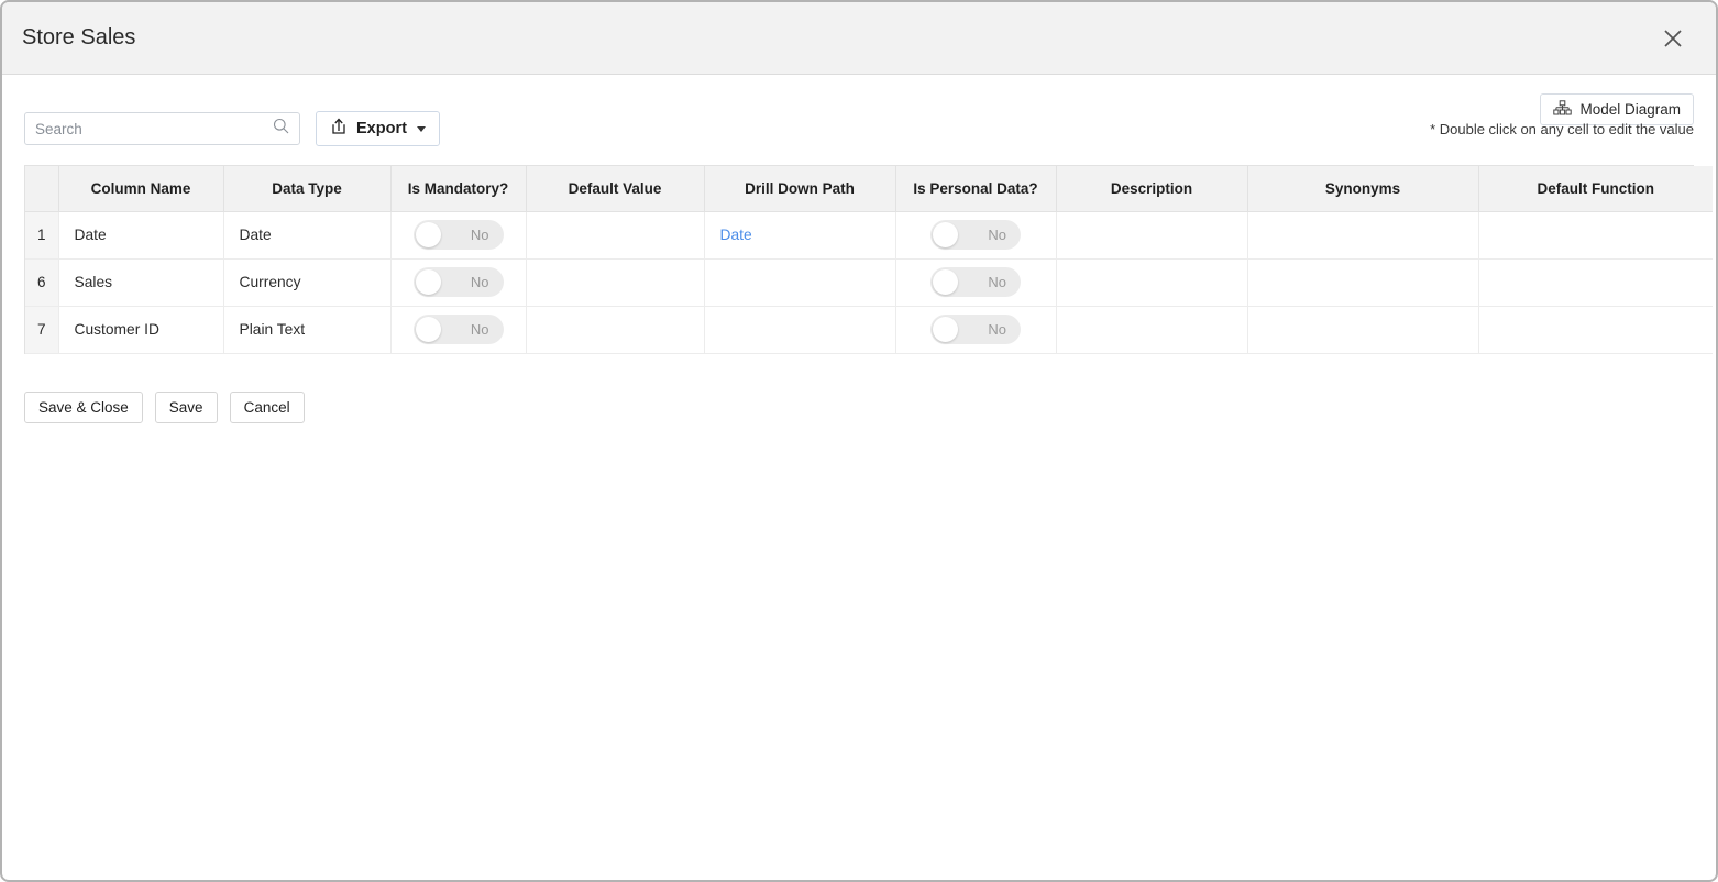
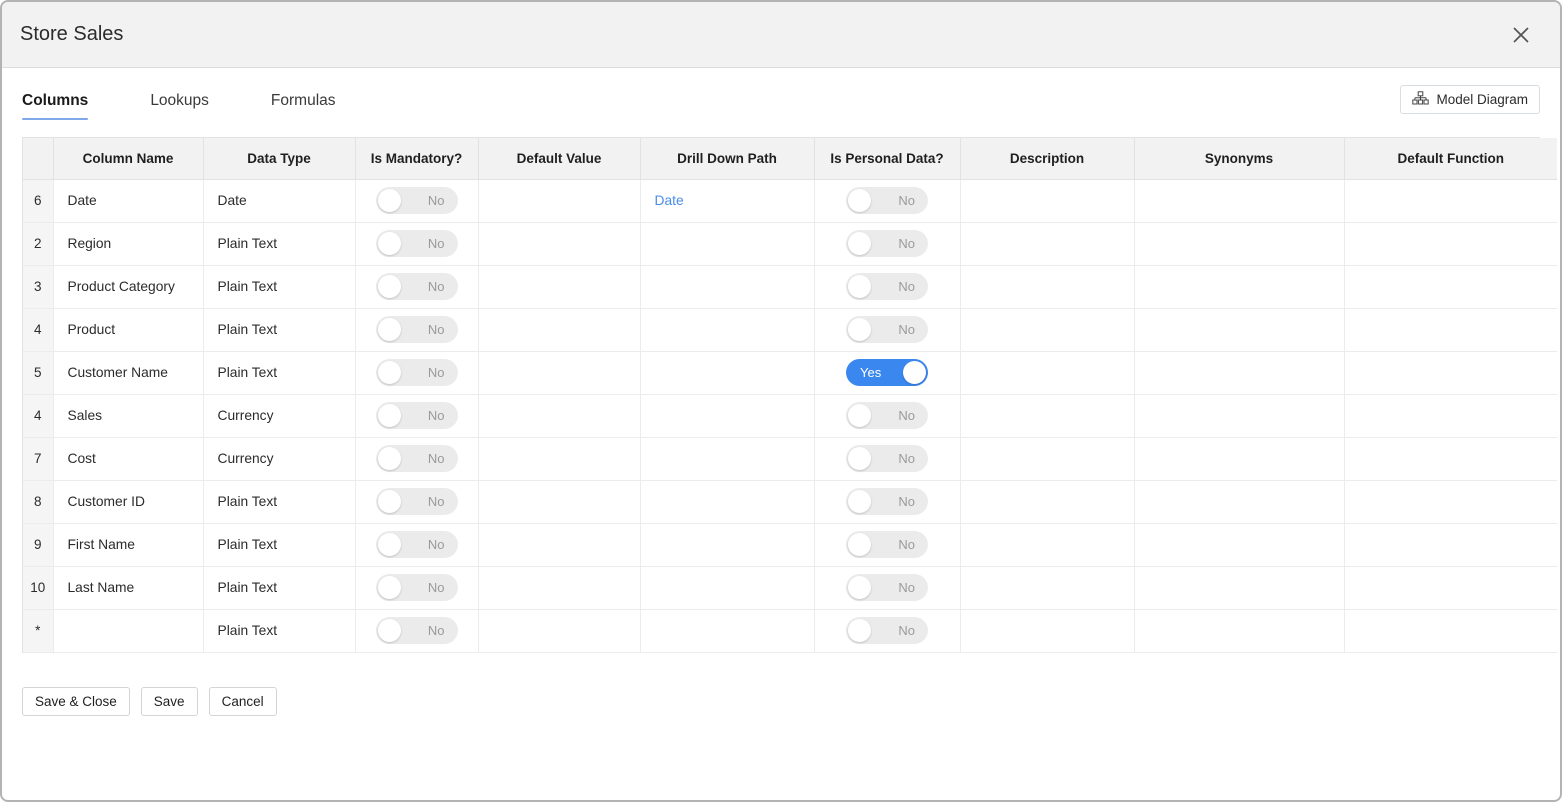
  Store Sales
+ Columns
+ Lookups
+ Formulas
  Model Diagram
- Search
- Export
- * Double click on any cell to edit the value
  	Column Name	Data Type	Is Mandatory?	Default Value	Drill Down Path	Is Personal Data?	Description	Synonyms	Default Function
- 1	Date	Date	No		Date	No
+ 6	Date	Date	No		Date	No
+ 2	Region	Plain Text	No			No
+ 3	Product Category	Plain Text	No			No
+ 4	Product	Plain Text	No			No
+ 5	Customer Name	Plain Text	No			Yes
- 6	Sales	Currency	No			No
+ 4	Sales	Currency	No			No
+ 7	Cost	Currency	No			No
- 7	Customer ID	Plain Text	No			No
+ 8	Customer ID	Plain Text	No			No
+ 9	First Name	Plain Text	No			No
+ 10	Last Name	Plain Text	No			No
+ *		Plain Text	No			No
  Save & Close
  Save
  Cancel
